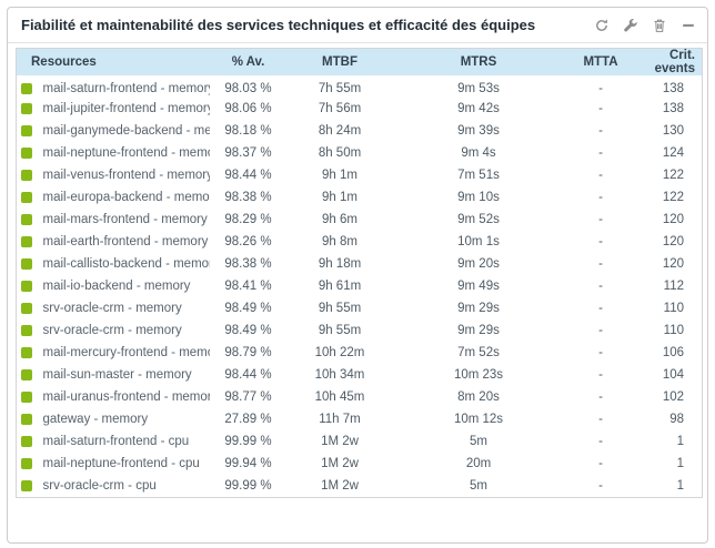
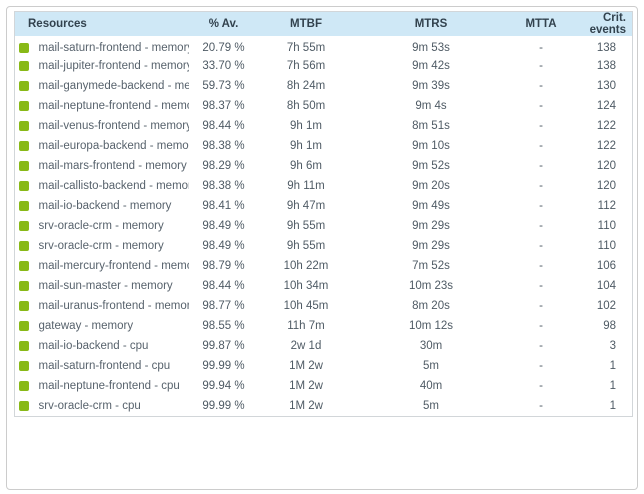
- Fiabilité et maintenabilité des services techniques et efficacité des équipes
  Resources	% Av.	MTBF	MTRS	MTTA	Crit. events
- 	mail-saturn-frontend - memor	98.03 %	7h 55m	9m 53s	-	138
+ 	mail-saturn-frontend - memor	20.79 %	7h 55m	9m 53s	-	138
- 	mail-jupiter-frontend - memor	98.06 %	7h 56m	9m 42s	-	138
+ 	mail-jupiter-frontend - memor	33.70 %	7h 56m	9m 42s	-	138
- 	mail-ganymede-backend - me	98.18 %	8h 24m	9m 39s	-	130
+ 	mail-ganymede-backend - me	59.73 %	8h 24m	9m 39s	-	130
  	mail-neptune-frontend - mem	98.37 %	8h 50m	9m 4s	-	124
- 	mail-venus-frontend - memor	98.44 %	9h 1m	7m 51s	-	122
+ 	mail-venus-frontend - memor	98.44 %	9h 1m	8m 51s	-	122
  	mail-europa-backend - memo	98.38 %	9h 1m	9m 10s	-	122
  	mail-mars-frontend - memory	98.29 %	9h 6m	9m 52s	-	120
- 	mail-earth-frontend - memory	98.26 %	9h 8m	10m 1s	-	120
- 	mail-callisto-backend - memo	98.38 %	9h 18m	9m 20s	-	120
+ 	mail-callisto-backend - memo	98.38 %	9h 11m	9m 20s	-	120
- 	mail-io-backend - memory	98.41 %	9h 61m	9m 49s	-	112
+ 	mail-io-backend - memory	98.41 %	9h 47m	9m 49s	-	112
  	srv-oracle-crm - memory	98.49 %	9h 55m	9m 29s	-	110
  	srv-oracle-crm - memory	98.49 %	9h 55m	9m 29s	-	110
  	mail-mercury-frontend - mem	98.79 %	10h 22m	7m 52s	-	106
  	mail-sun-master - memory	98.44 %	10h 34m	10m 23s	-	104
  	mail-uranus-frontend - memo	98.77 %	10h 45m	8m 20s	-	102
- 	gateway - memory	27.89 %	11h 7m	10m 12s	-	98
+ 	gateway - memory	98.55 %	11h 7m	10m 12s	-	98
+ 	mail-io-backend - cpu	99.87 %	2w 1d	30m	-	3
  	mail-saturn-frontend - cpu	99.99 %	1M 2w	5m	-	1
- 	mail-neptune-frontend - cpu	99.94 %	1M 2w	20m	-	1
+ 	mail-neptune-frontend - cpu	99.94 %	1M 2w	40m	-	1
  	srv-oracle-crm - cpu	99.99 %	1M 2w	5m	-	1
